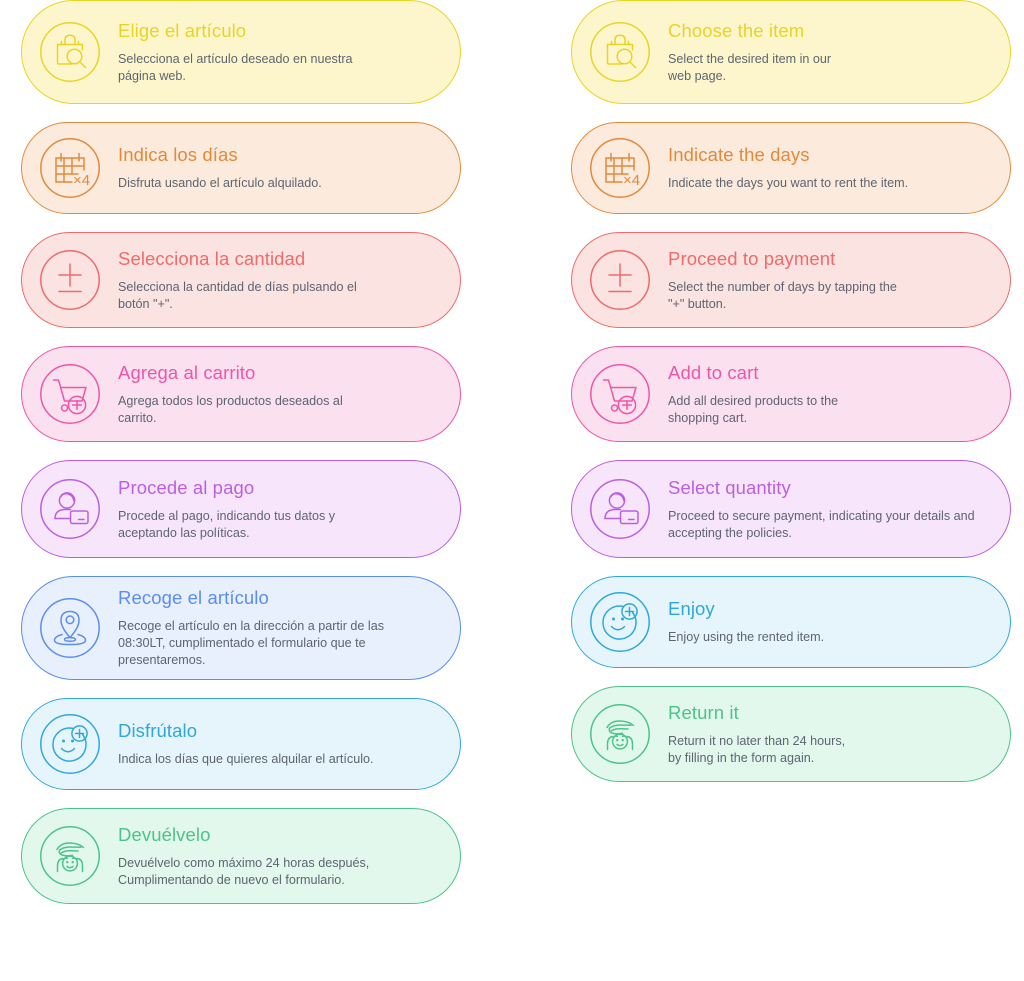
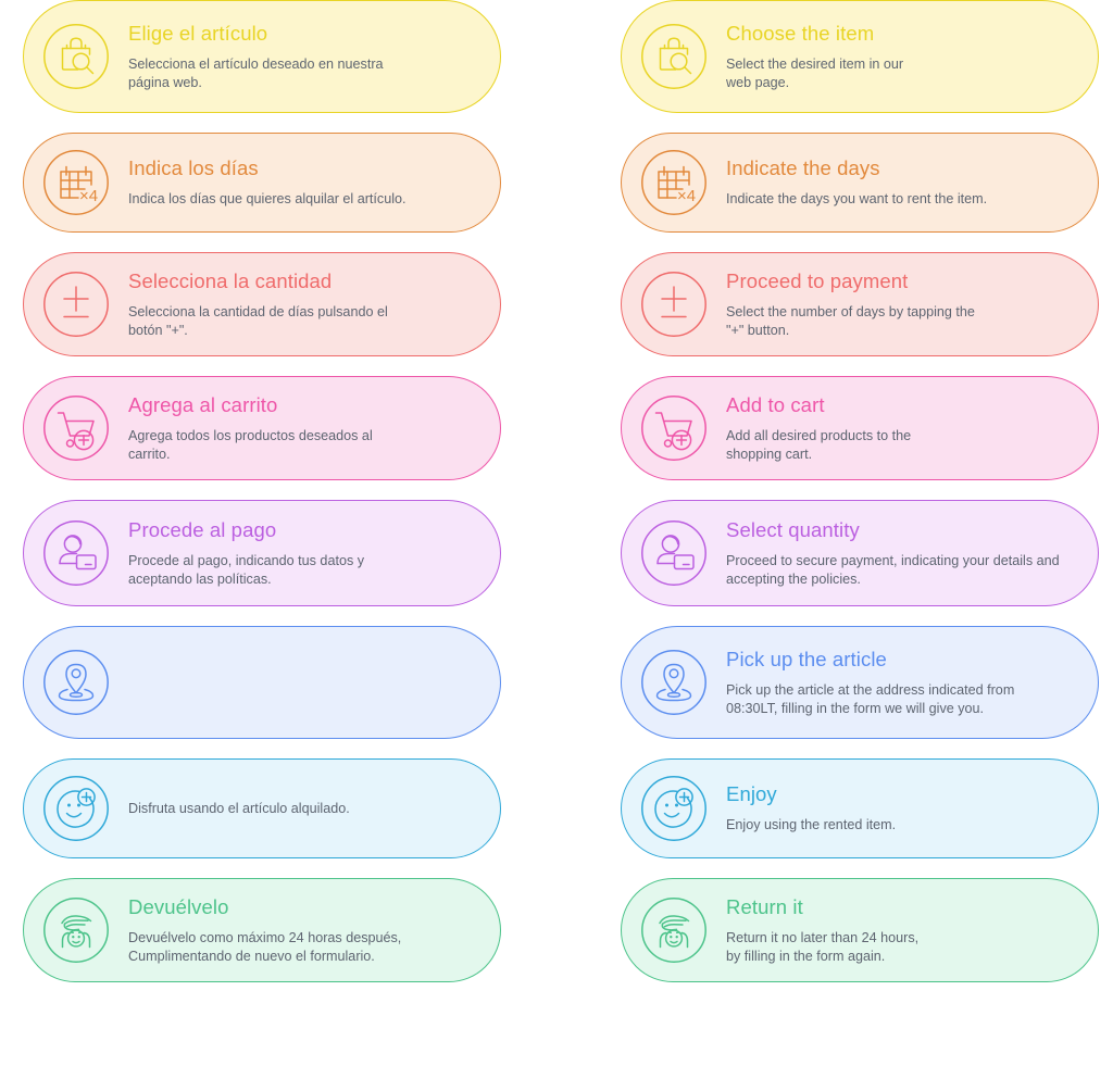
  Elige el artículo
  Selecciona el artículo deseado en nuestra
  página web.
  ×4
  Indica los días
- Disfruta usando el artículo alquilado.
+ Indica los días que quieres alquilar el artículo.
  Selecciona la cantidad
  Selecciona la cantidad de días pulsando el
  botón "+".
  Agrega al carrito
  Agrega todos los productos deseados al
  carrito.
  Procede al pago
  Procede al pago, indicando tus datos y
  aceptando las políticas.
- Recoge el artículo
- Recoge el artículo en la dirección a partir de las
- 08:30LT, cumplimentado el formulario que te
- presentaremos.
- Disfrútalo
- Indica los días que quieres alquilar el artículo.
+ Disfruta usando el artículo alquilado.
  Devuélvelo
  Devuélvelo como máximo 24 horas después,
  Cumplimentando de nuevo el formulario.
  Choose the item
  Select the desired item in our
  web page.
  ×4
  Indicate the days
  Indicate the days you want to rent the item.
  Proceed to payment
  Select the number of days by tapping the
  "+" button.
  Add to cart
  Add all desired products to the
  shopping cart.
  Select quantity
  Proceed to secure payment, indicating your details and
  accepting the policies.
+ Pick up the article
+ Pick up the article at the address indicated from
+ 08:30LT, filling in the form we will give you.
  Enjoy
  Enjoy using the rented item.
  Return it
  Return it no later than 24 hours,
  by filling in the form again.
